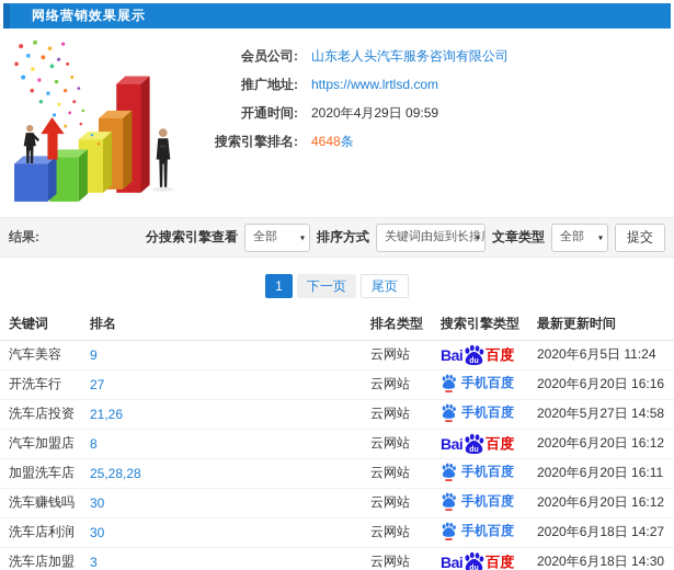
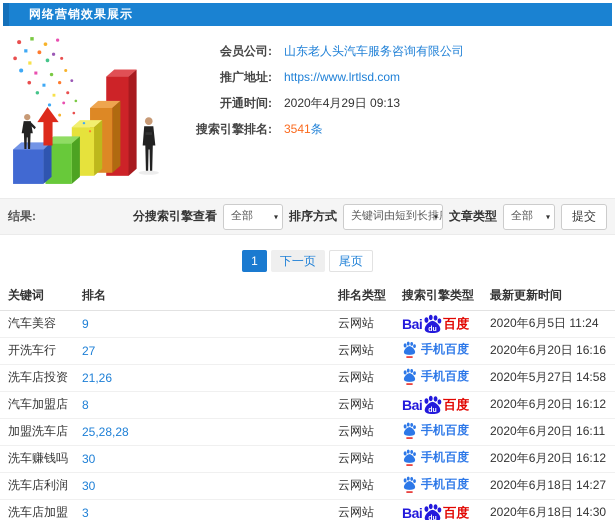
  网络营销效果展示
  会员公司:
  山东老人头汽车服务咨询有限公司
  推广地址:
  https://www.lrtlsd.com
  开通时间:
- 2020年4月29日 09:59
+ 2020年4月29日 09:13
  搜索引擎排名:
- 4648条
+ 3541条
  结果:
  分搜索引擎查看
  全部
  ▾
  排序方式
  关键词由短到长排
  ▾
  文章类型
  全部
  ▾
  提交
  1
  下一页
  尾页
  关键词	排名	排名类型	搜索引擎类型	最新更新时间
  汽车美容	9	云网站	Bai 百度	2020年6月5日 11:24
  开洗车行	27	云网站	手机百度	2020年6月20日 16:16
  洗车店投资	21,26	云网站	手机百度	2020年5月27日 14:58
  汽车加盟店	8	云网站	Bai 百度	2020年6月20日 16:12
  加盟洗车店	25,28,28	云网站	手机百度	2020年6月20日 16:11
  洗车赚钱吗	30	云网站	手机百度	2020年6月20日 16:12
  洗车店利润	30	云网站	手机百度	2020年6月18日 14:27
  洗车店加盟	3	云网站	Bai 百度	2020年6月18日 14:30
